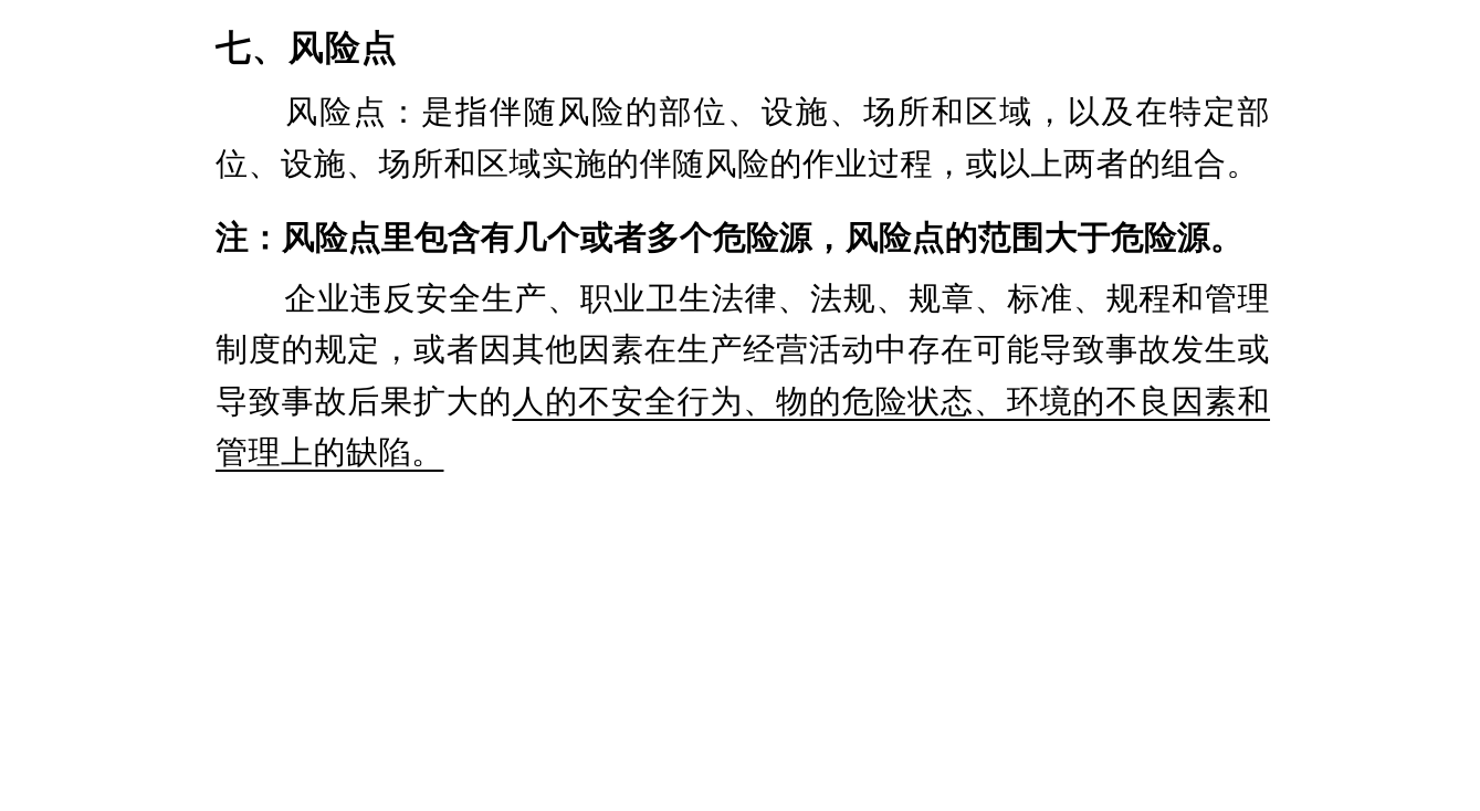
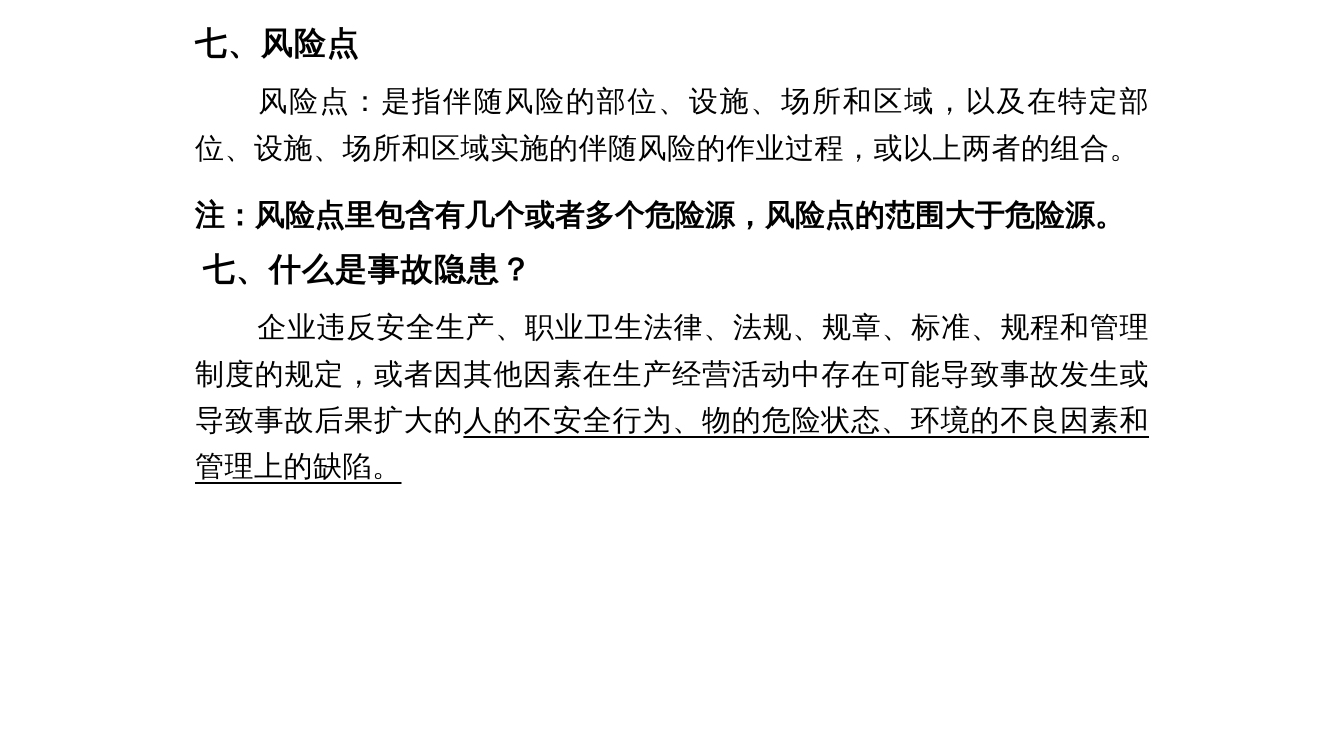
  七、风险点
  风险点：是指伴随风险的部位、设施、场所和区域，以及在特定部位、设施、场所和区域实施的伴随风险的作业过程，或以上两者的组合。
  注：风险点里包含有几个或者多个危险源，风险点的范围大于危险源。
+ 七、什么是事故隐患？
  企业违反安全生产、职业卫生法律、法规、规章、标准、规程和管理制度的规定，或者因其他因素在生产经营活动中存在可能导致事故发生或导致事故后果扩大的人的不安全行为、物的危险状态、环境的不良因素和管理上的缺陷。
